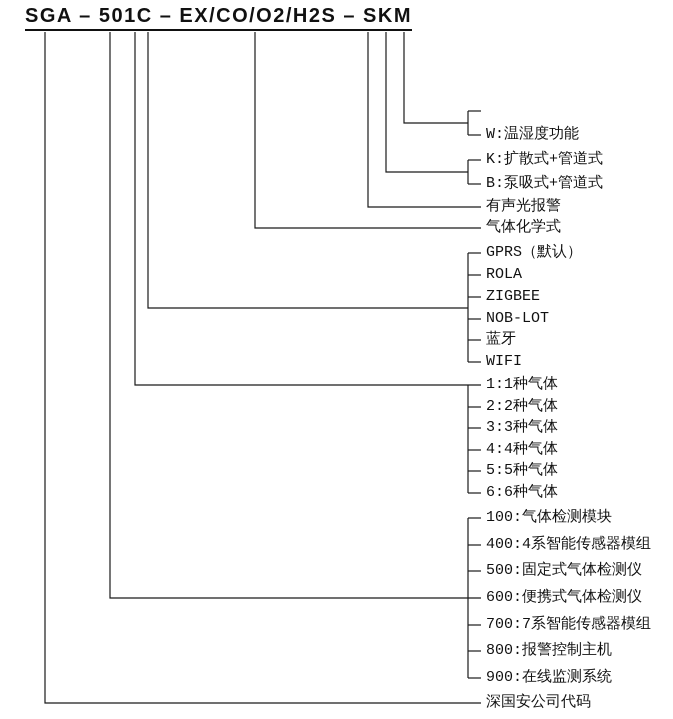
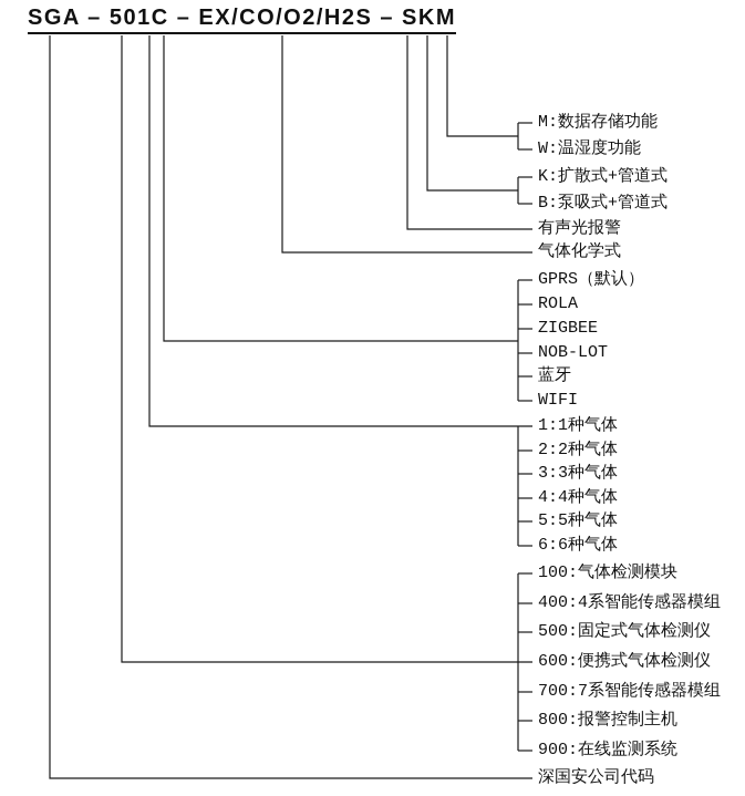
  SGA – 501C – EX/CO/O2/H2S – SKM
+ M:数据存储功能
  W:温湿度功能
  K:扩散式+管道式
  B:泵吸式+管道式
  有声光报警
  气体化学式
  GPRS（默认）
  ROLA
  ZIGBEE
  NOB-LOT
  蓝牙
  WIFI
  1:1种气体
  2:2种气体
  3:3种气体
  4:4种气体
  5:5种气体
  6:6种气体
  100:气体检测模块
  400:4系智能传感器模组
  500:固定式气体检测仪
  600:便携式气体检测仪
  700:7系智能传感器模组
  800:报警控制主机
  900:在线监测系统
  深国安公司代码
